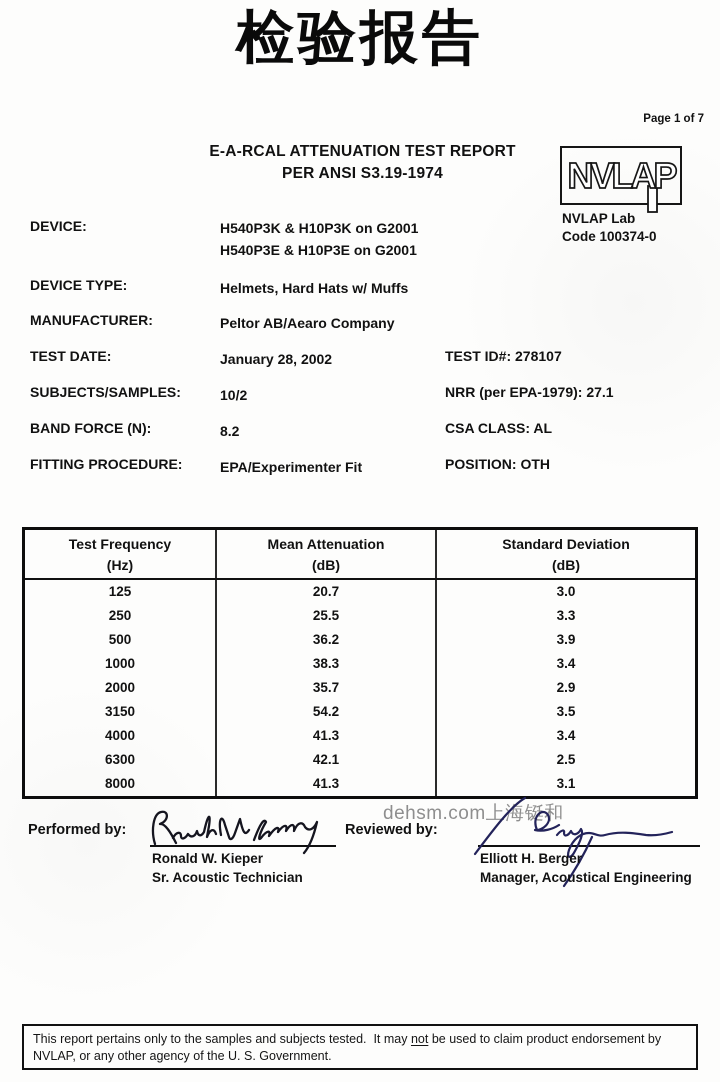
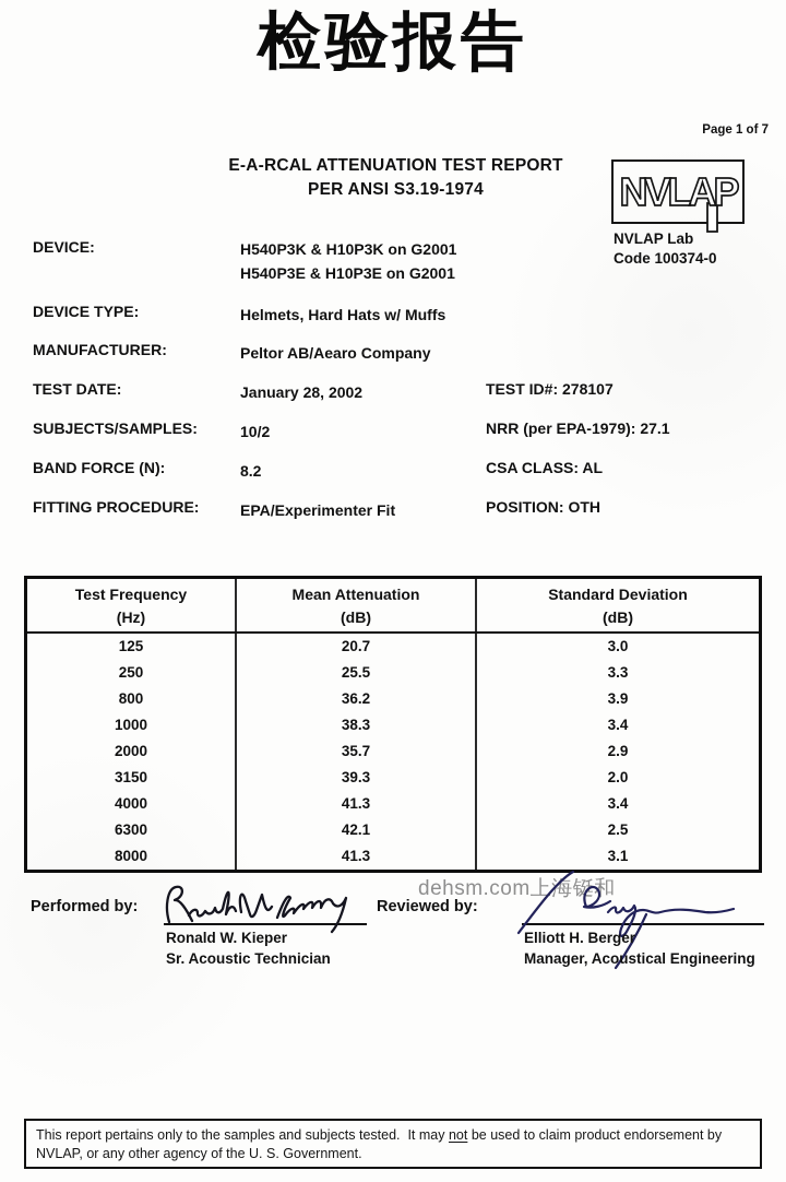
  检验报告
  Page 1 of 7
  E-A-RCAL ATTENUATION TEST REPORT
  PER ANSI S3.19-1974
  NVLAP
  NVLAP Lab
  Code 100374-0
  DEVICE:
  H540P3K & H10P3K on G2001
  H540P3E & H10P3E on G2001
  DEVICE TYPE:
  Helmets, Hard Hats w/ Muffs
  MANUFACTURER:
  Peltor AB/Aearo Company
  TEST DATE:
  January 28, 2002
  TEST ID#: 278107
  SUBJECTS/SAMPLES:
  10/2
  NRR (per EPA-1979): 27.1
  BAND FORCE (N):
  8.2
  CSA CLASS: AL
  FITTING PROCEDURE:
  EPA/Experimenter Fit
  POSITION: OTH
  Test Frequency
  (Hz)
  Mean Attenuation
  (dB)
  Standard Deviation
  (dB)
  125
  20.7
  3.0
  250
  25.5
  3.3
- 500
+ 800
  36.2
  3.9
  1000
  38.3
  3.4
  2000
  35.7
  2.9
  3150
- 54.2
+ 39.3
- 3.5
+ 2.0
  4000
  41.3
  3.4
  6300
  42.1
  2.5
  8000
  41.3
  3.1
  dehsm.com上海铤和
  Performed by:
  Ronald W. Kieper
  Sr. Acoustic Technician
  Reviewed by:
  Elliott H. Berger
  Manager, Acoustical Engineering
  This report pertains only to the samples and subjects tested. It may not be used to claim product endorsement by NVLAP, or any other agency of the U. S. Government.
